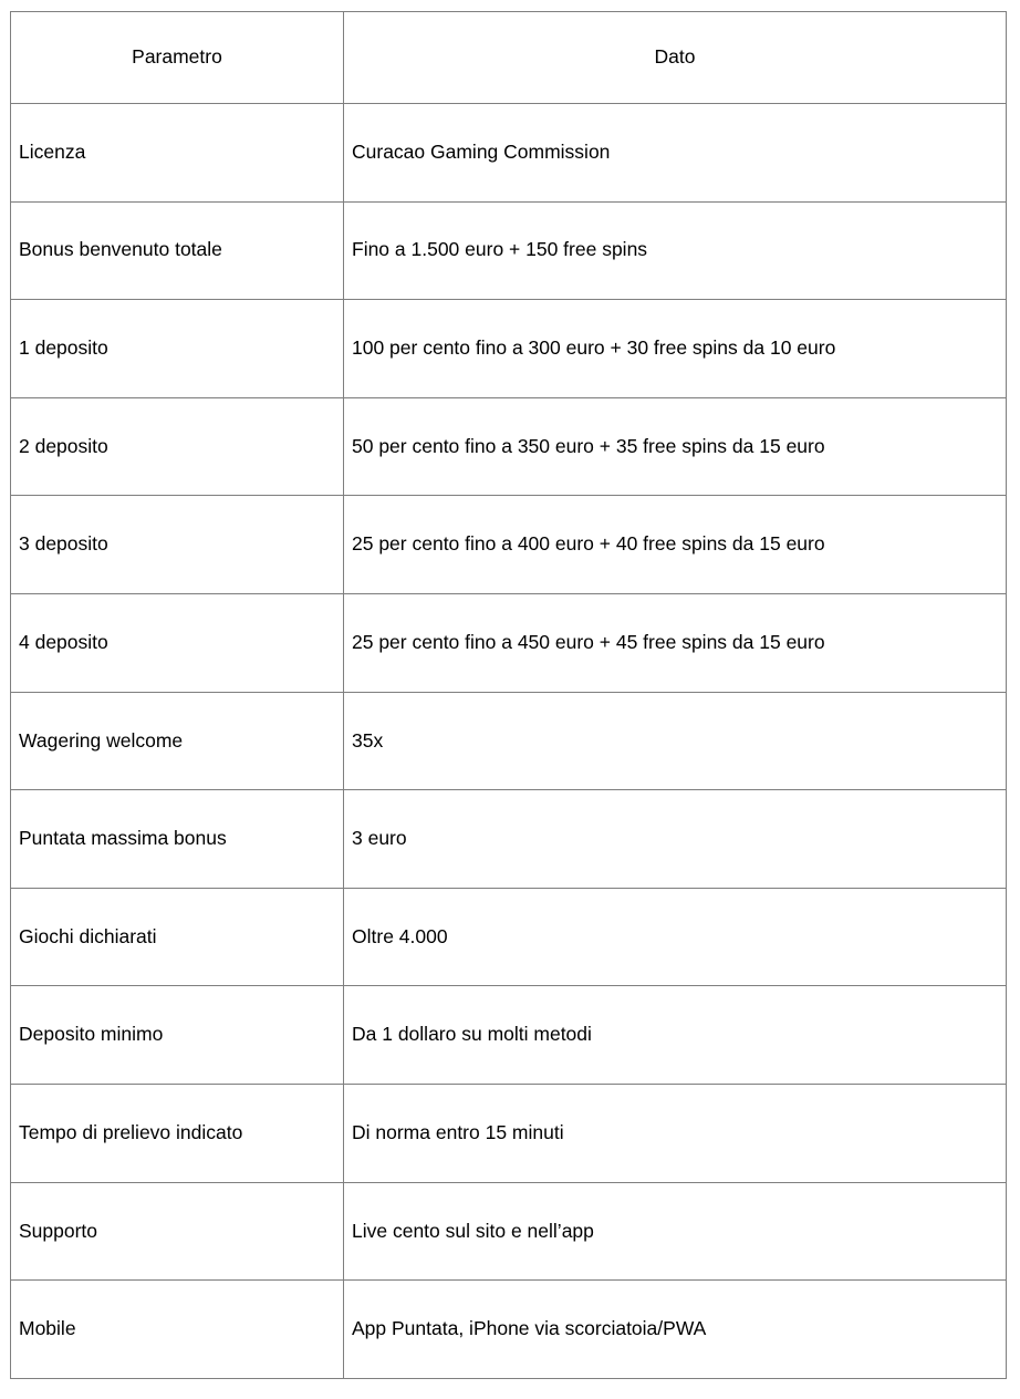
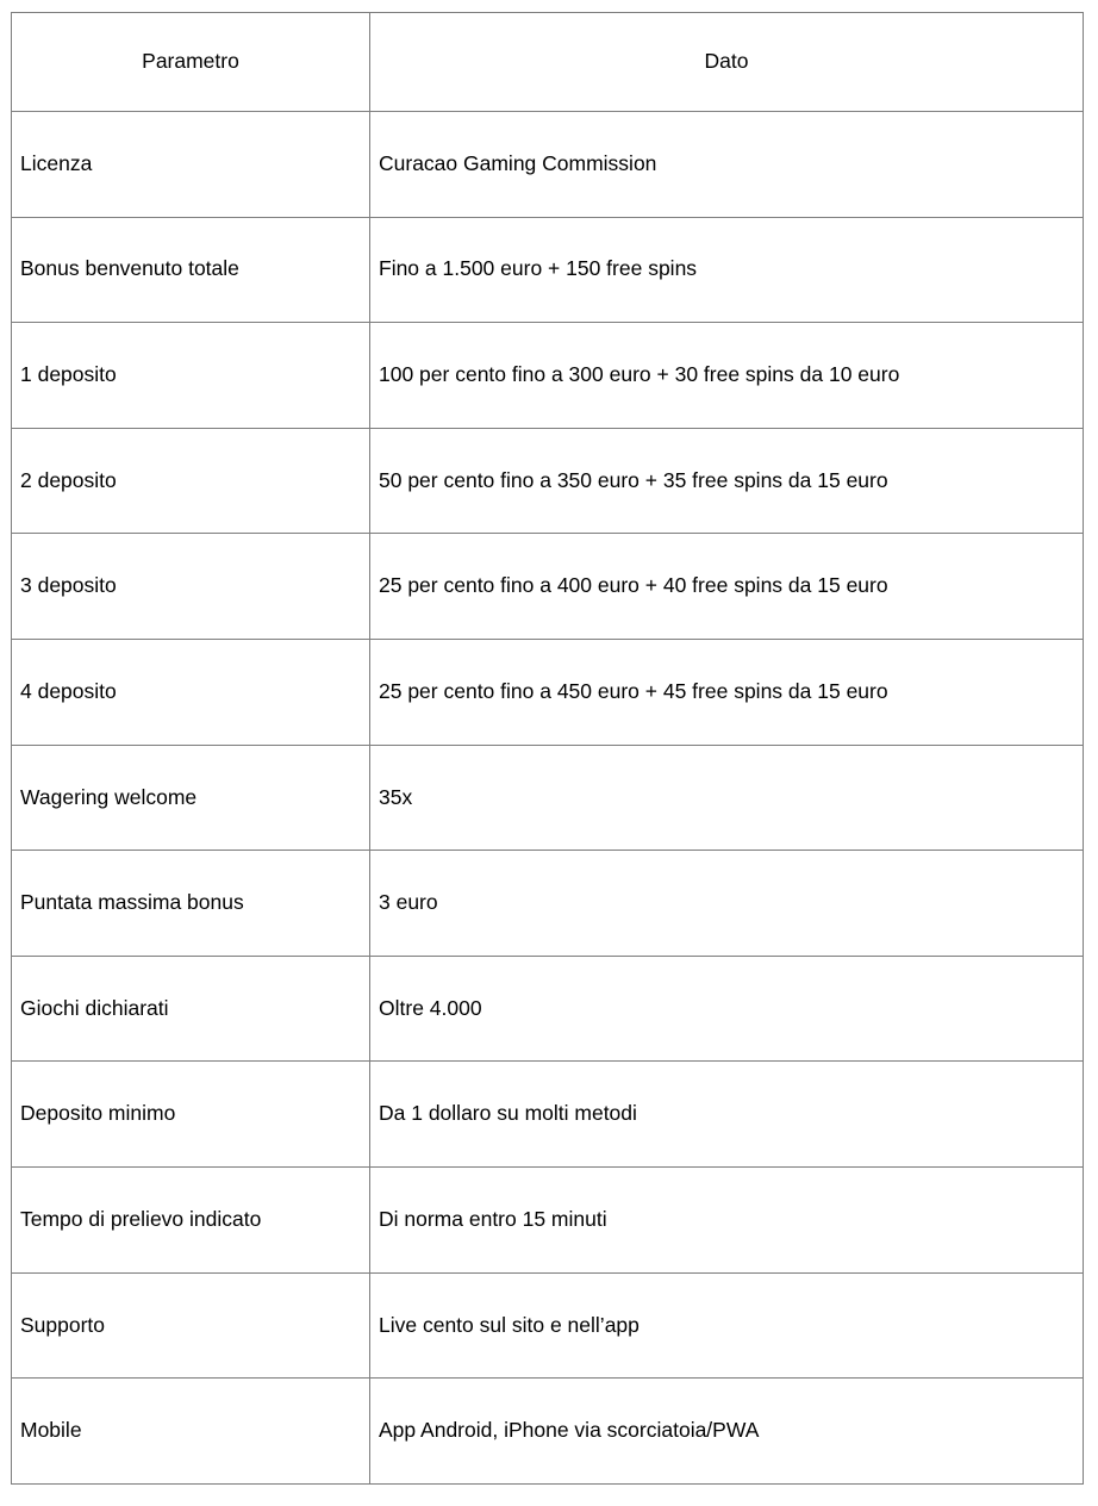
  Parametro	Dato
  Licenza	Curacao Gaming Commission
  Bonus benvenuto totale	Fino a 1.500 euro + 150 free spins
  1 deposito	100 per cento fino a 300 euro + 30 free spins da 10 euro
  2 deposito	50 per cento fino a 350 euro + 35 free spins da 15 euro
  3 deposito	25 per cento fino a 400 euro + 40 free spins da 15 euro
  4 deposito	25 per cento fino a 450 euro + 45 free spins da 15 euro
  Wagering welcome	35x
  Puntata massima bonus	3 euro
  Giochi dichiarati	Oltre 4.000
  Deposito minimo	Da 1 dollaro su molti metodi
  Tempo di prelievo indicato	Di norma entro 15 minuti
  Supporto	Live cento sul sito e nell’app
- Mobile	App Puntata, iPhone via scorciatoia/PWA
+ Mobile	App Android, iPhone via scorciatoia/PWA
